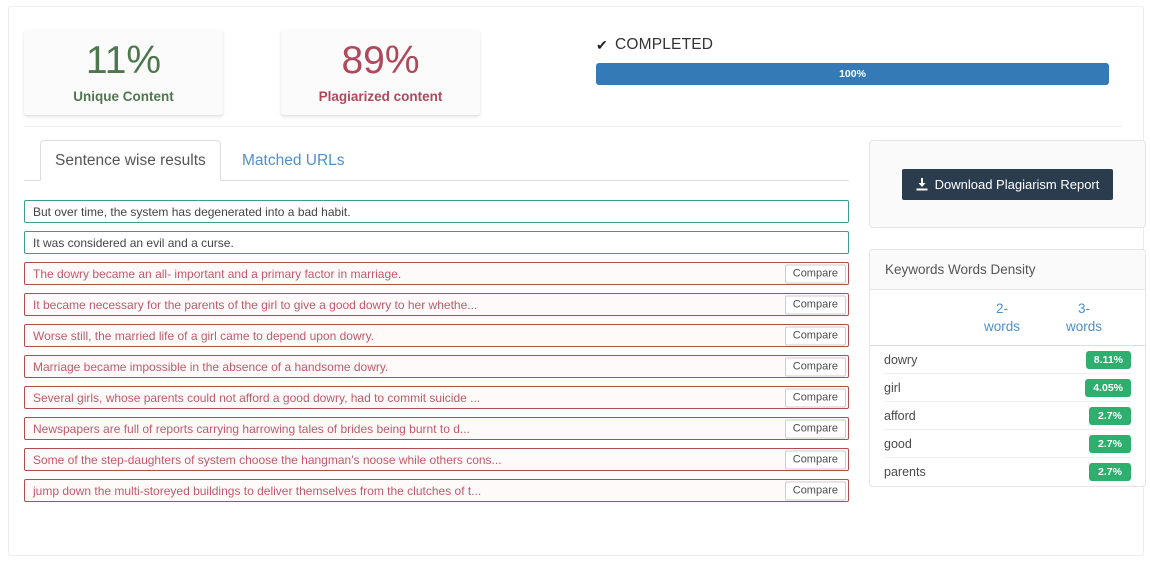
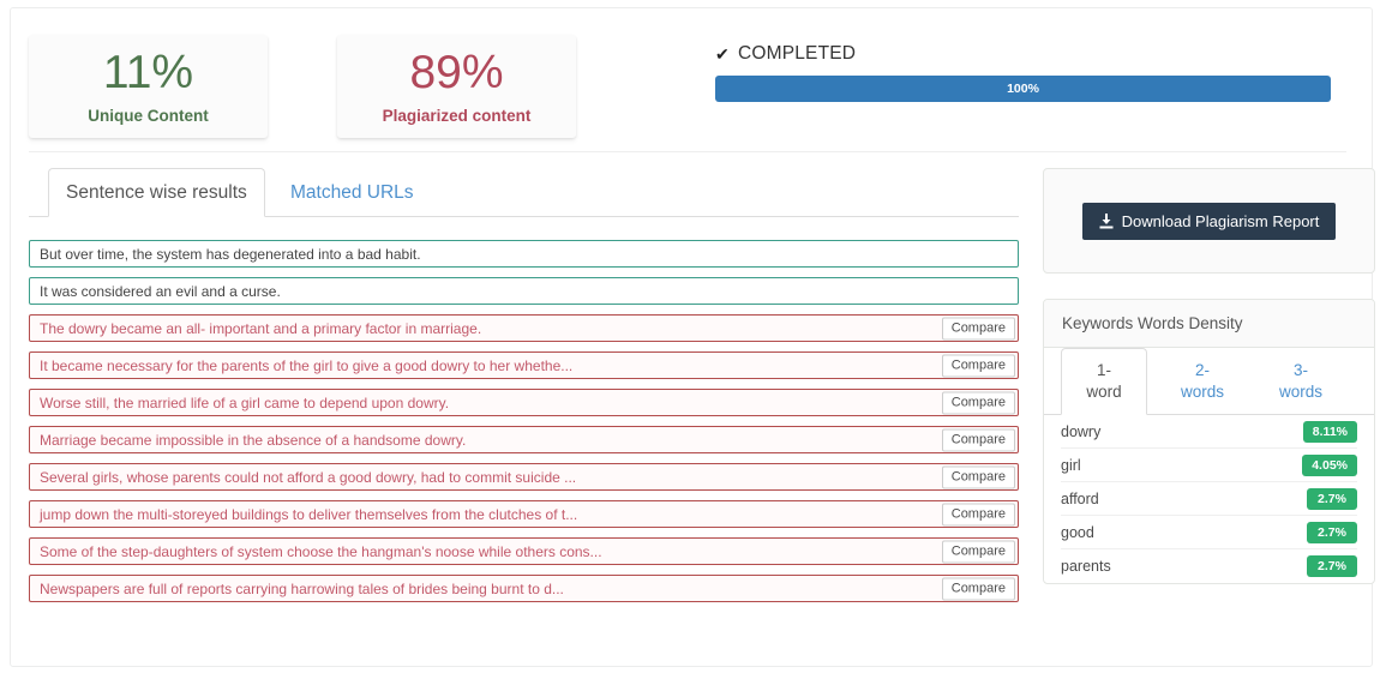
  11%
  Unique Content
  89%
  Plagiarized content
  ✔
  COMPLETED
  100%
  Sentence wise results
  Matched URLs
  But over time, the system has degenerated into a bad habit.
  It was considered an evil and a curse.
  The dowry became an all- important and a primary factor in marriage.
  Compare
  It became necessary for the parents of the girl to give a good dowry to her whethe...
  Compare
  Worse still, the married life of a girl came to depend upon dowry.
  Compare
  Marriage became impossible in the absence of a handsome dowry.
  Compare
  Several girls, whose parents could not afford a good dowry, had to commit suicide ...
  Compare
- Newspapers are full of reports carrying harrowing tales of brides being burnt to d...
+ jump down the multi-storeyed buildings to deliver themselves from the clutches of t...
  Compare
  Some of the step-daughters of system choose the hangman's noose while others cons...
  Compare
- jump down the multi-storeyed buildings to deliver themselves from the clutches of t...
+ Newspapers are full of reports carrying harrowing tales of brides being burnt to d...
  Compare
  Download Plagiarism Report
  Keywords Words Density
+ 1-
+ word
  2-
  words
  3-
  words
  dowry
  8.11%
  girl
  4.05%
  afford
  2.7%
  good
  2.7%
  parents
  2.7%
